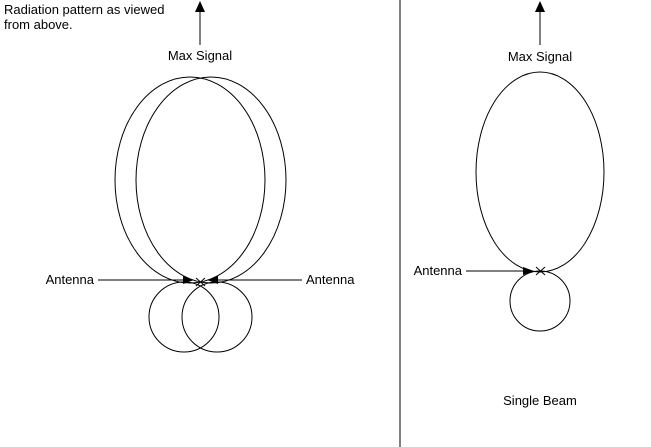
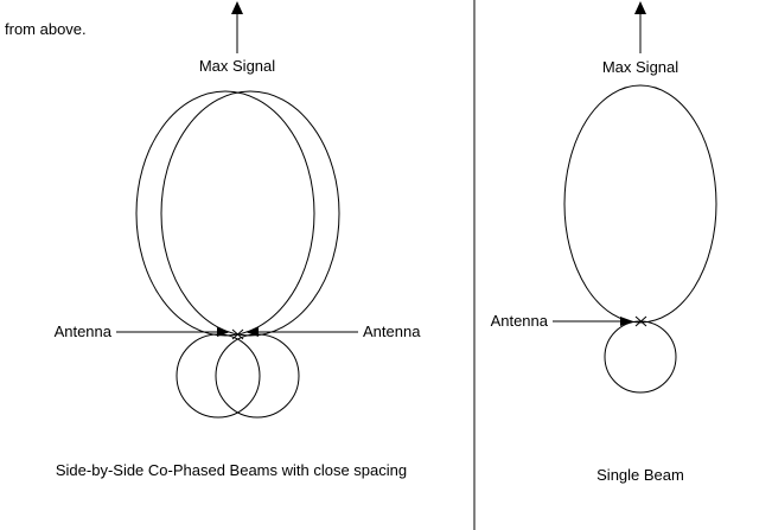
- Radiation pattern as viewed
  from above.
  Max Signal
  Antenna
  Antenna
+ Side-by-Side Co-Phased Beams with close spacing
  Max Signal
  Antenna
  Single Beam
